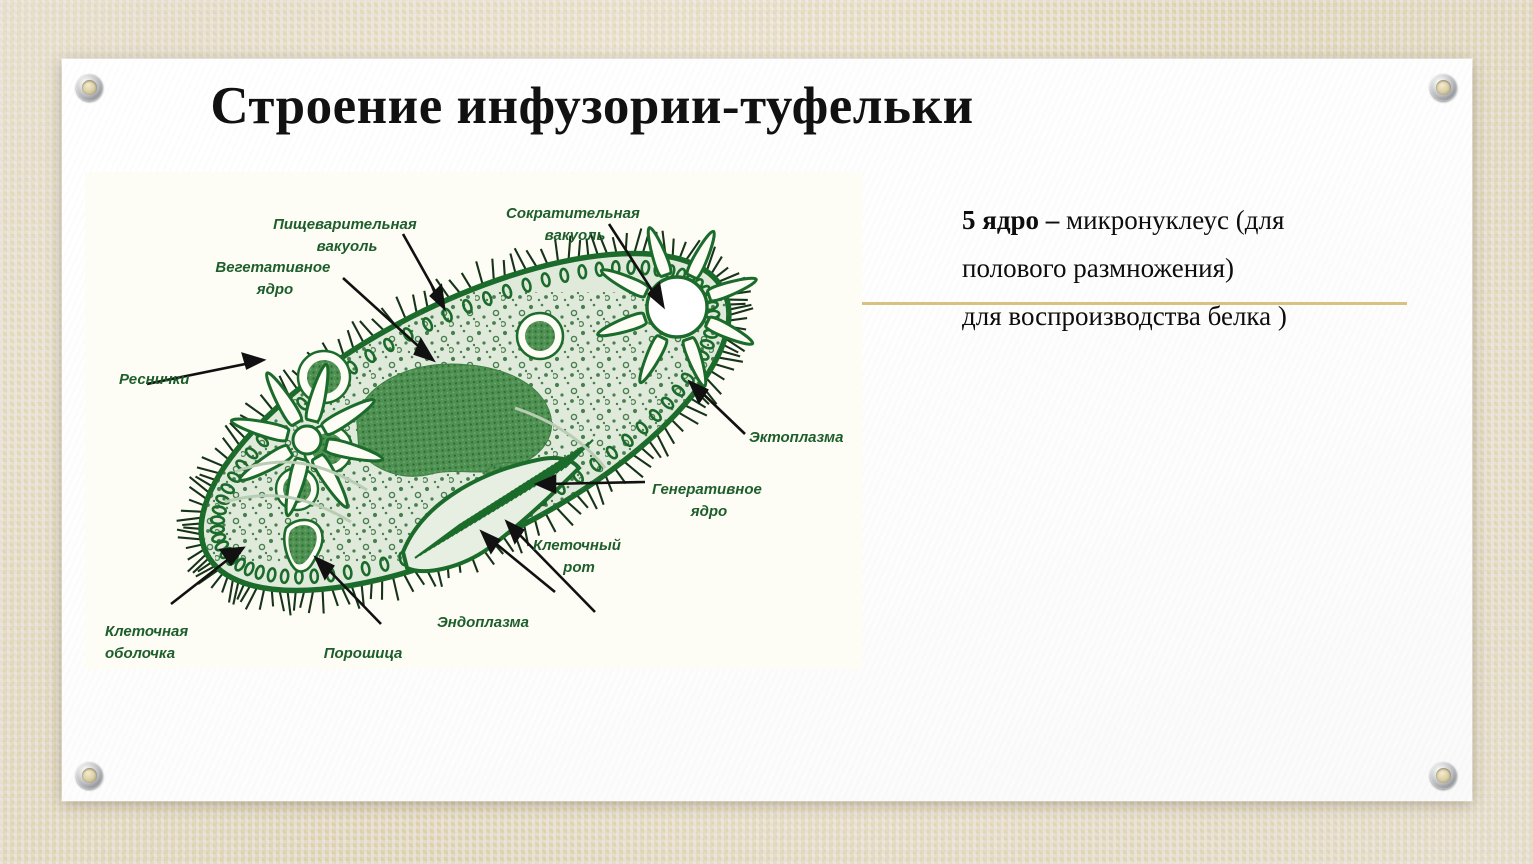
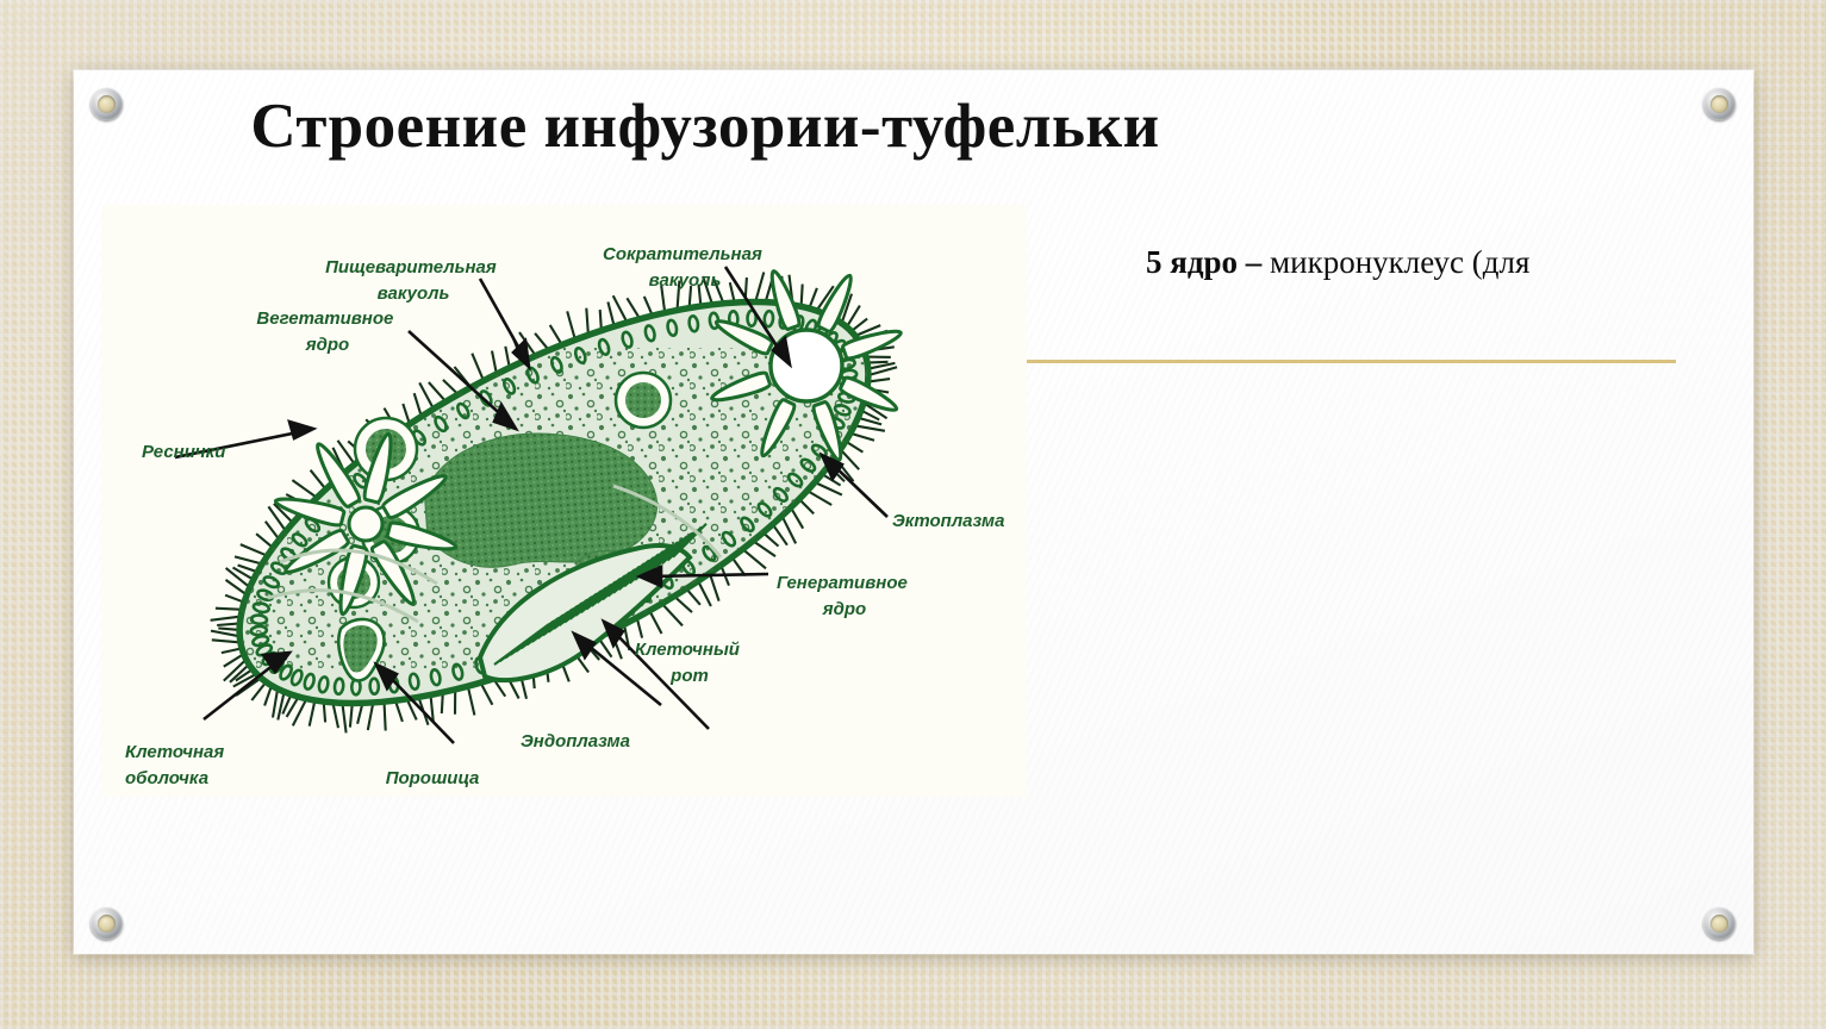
  Строение инфузории-туфельки
  Реснички
  Клеточная оболочка
  Вегетативное ядро
  Пищеварительная вакуоль
  Сократительная вакуоль
  Эктоплазма
  Генеративное ядро
  Клеточный рот
  Эндоплазма
  Порошица
  5 ядро – микронуклеус (для
- полового размножения)
- для воспроизводства белка )
